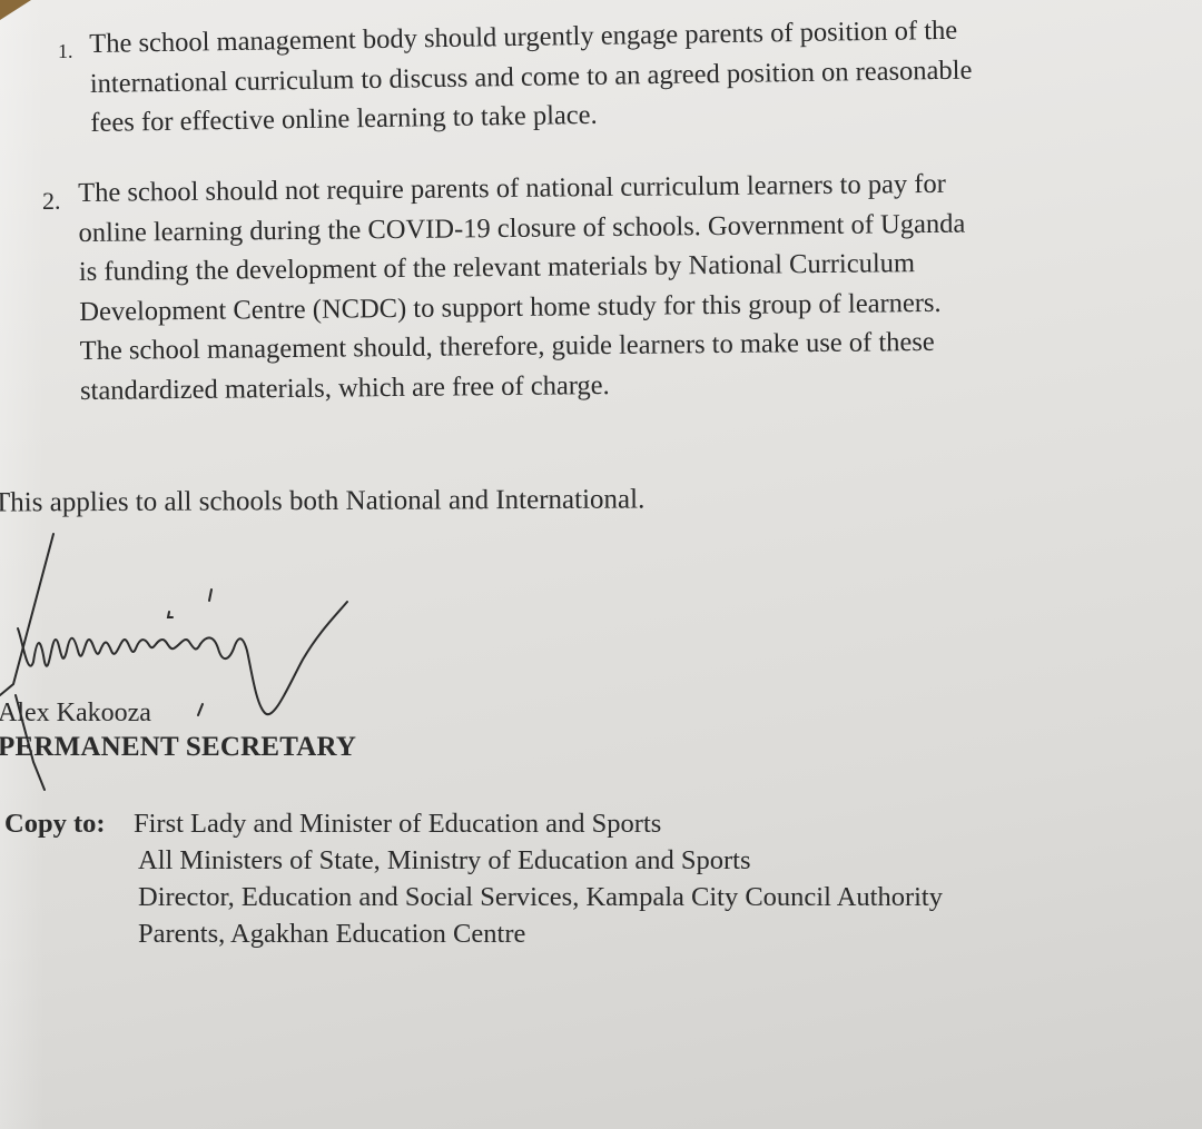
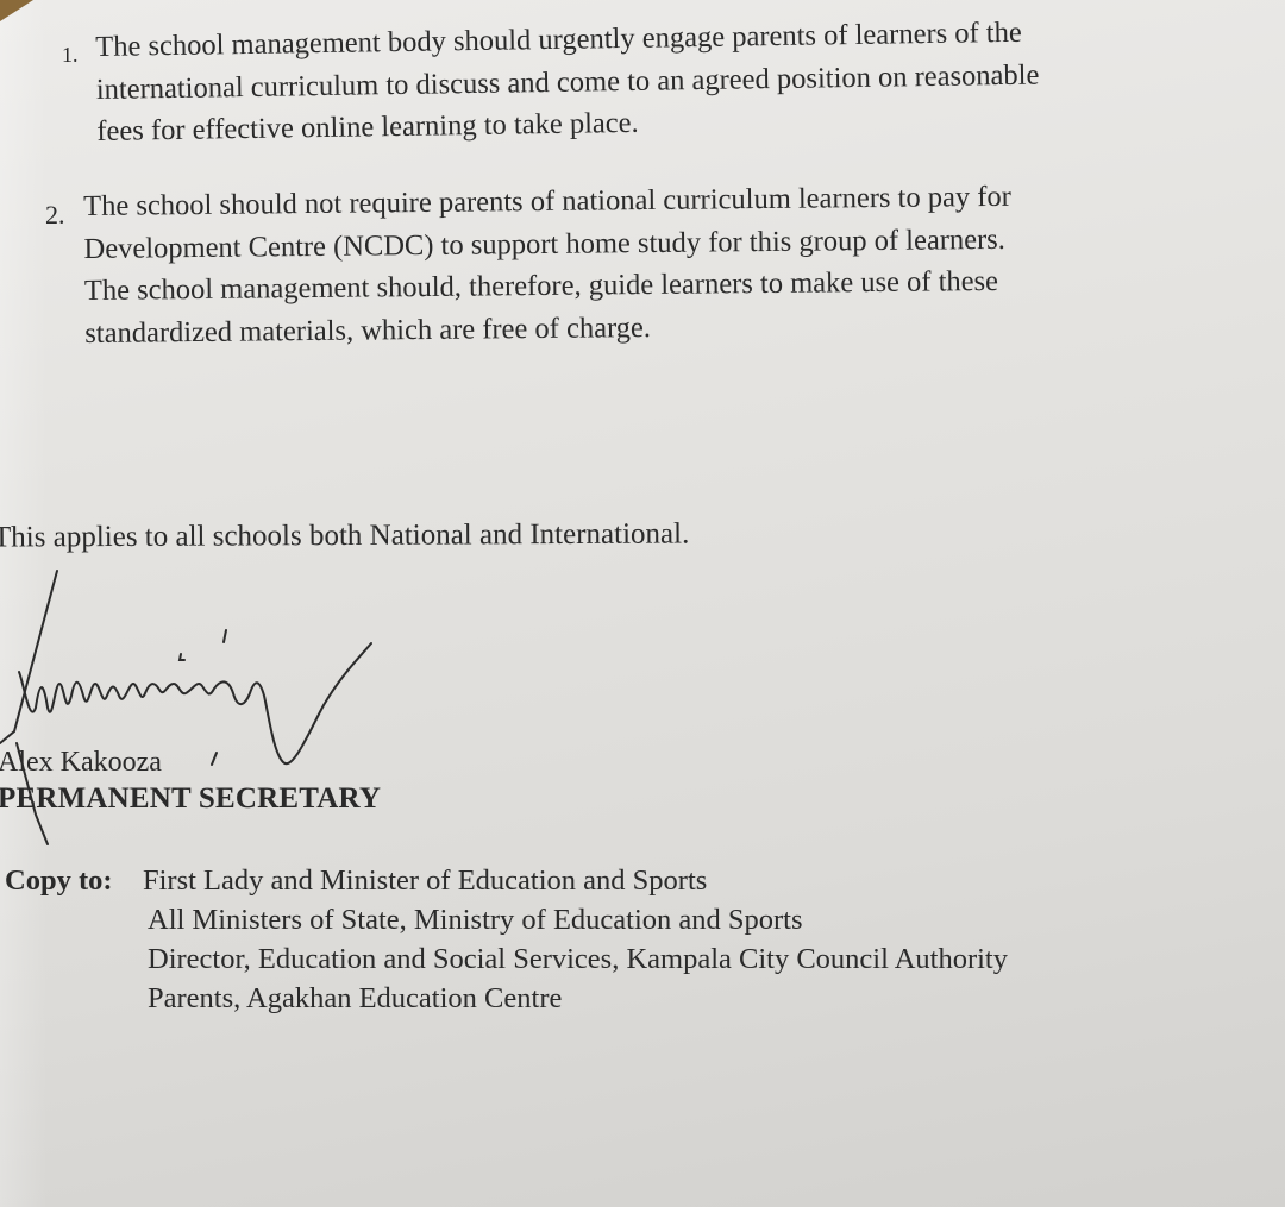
  1.
- The school management body should urgently engage parents of position of the
+ The school management body should urgently engage parents of learners of the
  international curriculum to discuss and come to an agreed position on reasonable
  fees for effective online learning to take place.
  2.
  The school should not require parents of national curriculum learners to pay for
- online learning during the COVID-19 closure of schools. Government of Uganda
- is funding the development of the relevant materials by National Curriculum
  Development Centre (NCDC) to support home study for this group of learners.
  The school management should, therefore, guide learners to make use of these
  standardized materials, which are free of charge.
  This applies to all schools both National and International.
  Alex Kakooza
  PERMANENT SECRETARY
  Copy to:
  First Lady and Minister of Education and Sports
  All Ministers of State, Ministry of Education and Sports
  Director, Education and Social Services, Kampala City Council Authority
  Parents, Agakhan Education Centre
